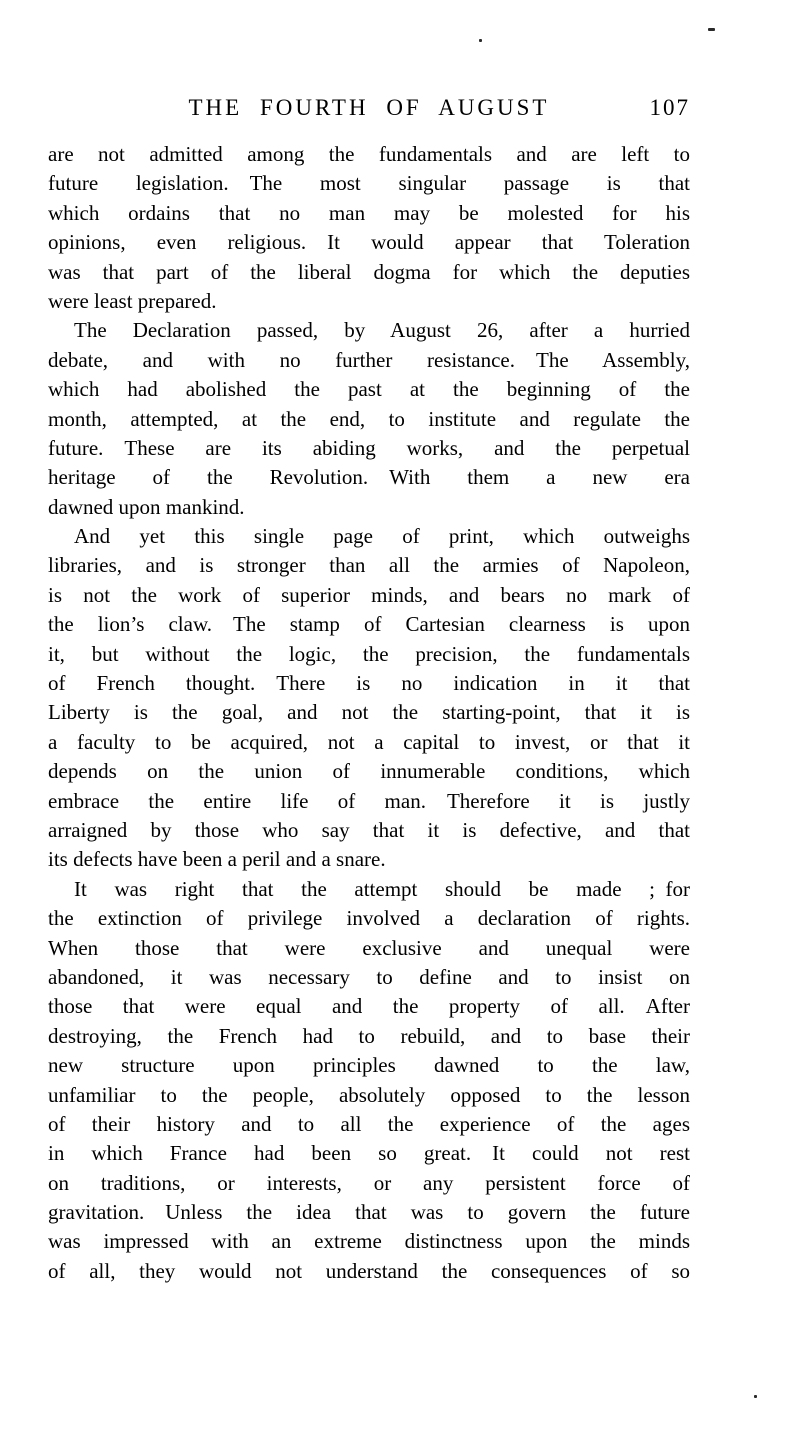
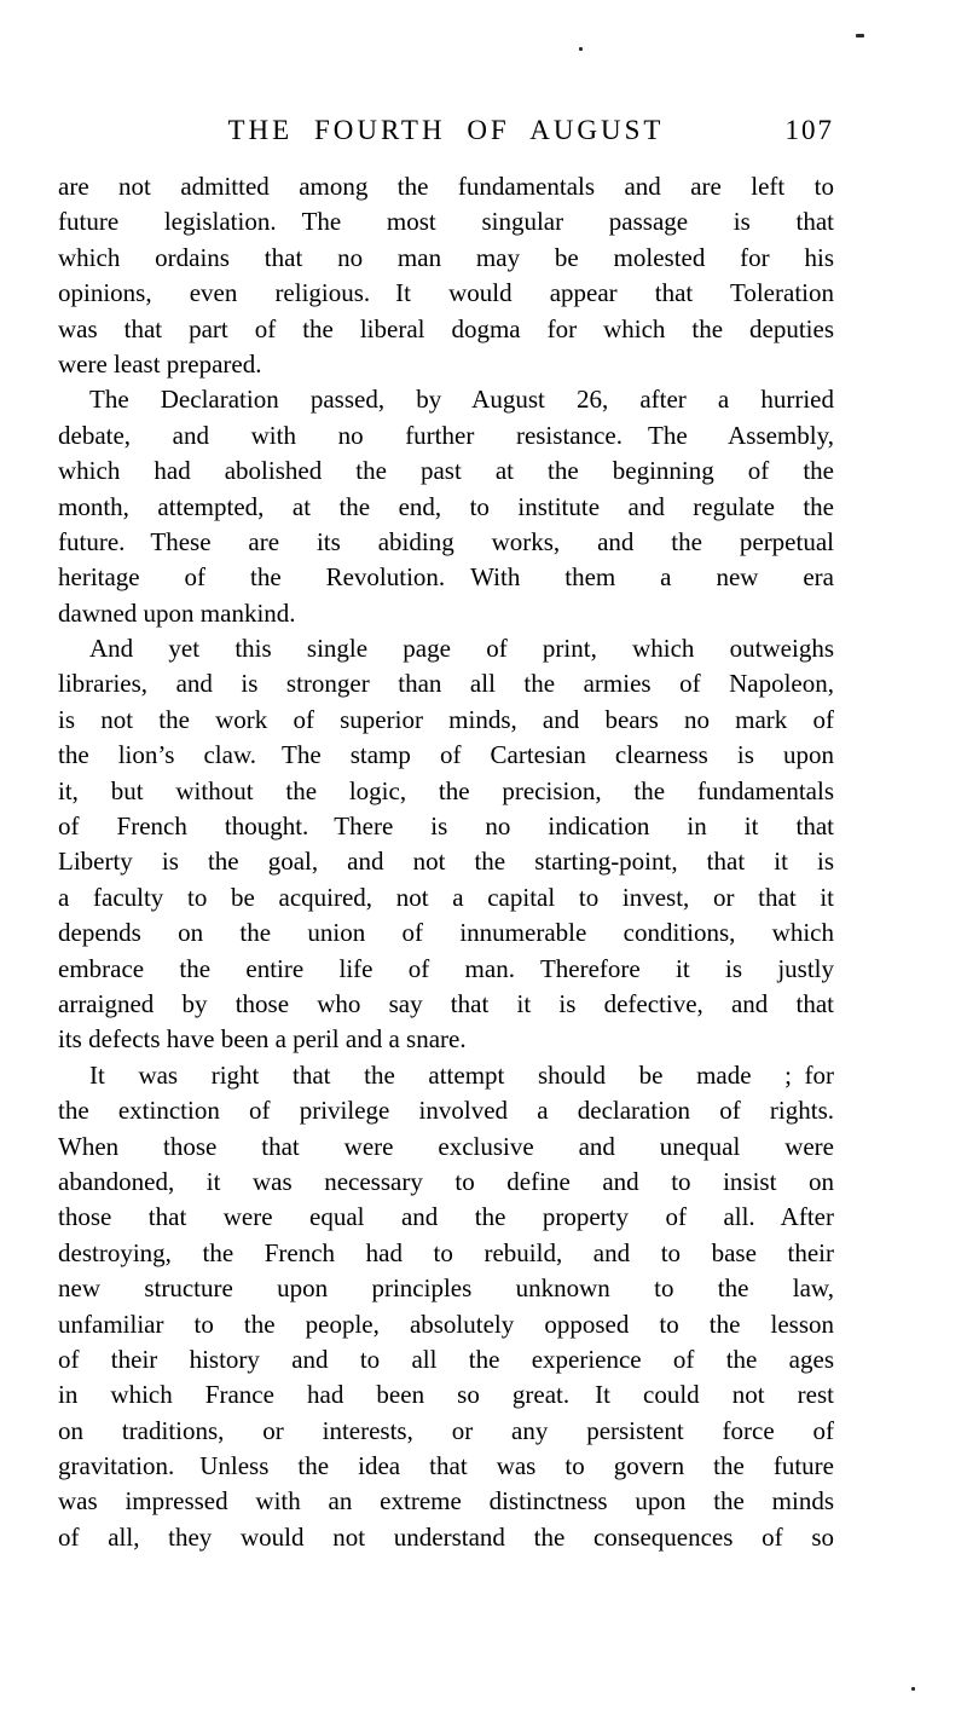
  THE FOURTH OF AUGUST
  107
  are not admitted among the fundamentals and are left to
  future legislation. The most singular passage is that
  which ordains that no man may be molested for his
  opinions, even religious. It would appear that Toleration
  was that part of the liberal dogma for which the deputies
  were least prepared.
  The Declaration passed, by August 26, after a hurried
  debate, and with no further resistance. The Assembly,
  which had abolished the past at the beginning of the
  month, attempted, at the end, to institute and regulate the
  future. These are its abiding works, and the perpetual
  heritage of the Revolution. With them a new era
  dawned upon mankind.
  And yet this single page of print, which outweighs
  libraries, and is stronger than all the armies of Napoleon,
  is not the work of superior minds, and bears no mark of
  the lion’s claw. The stamp of Cartesian clearness is upon
  it, but without the logic, the precision, the fundamentals
  of French thought. There is no indication in it that
  Liberty is the goal, and not the starting-point, that it is
  a faculty to be acquired, not a capital to invest, or that it
  depends on the union of innumerable conditions, which
  embrace the entire life of man. Therefore it is justly
  arraigned by those who say that it is defective, and that
  its defects have been a peril and a snare.
  It was right that the attempt should be made ; for
  the extinction of privilege involved a declaration of rights.
  When those that were exclusive and unequal were
  abandoned, it was necessary to define and to insist on
  those that were equal and the property of all. After
  destroying, the French had to rebuild, and to base their
- new structure upon principles dawned to the law,
+ new structure upon principles unknown to the law,
  unfamiliar to the people, absolutely opposed to the lesson
  of their history and to all the experience of the ages
  in which France had been so great. It could not rest
  on traditions, or interests, or any persistent force of
  gravitation. Unless the idea that was to govern the future
  was impressed with an extreme distinctness upon the minds
  of all, they would not understand the consequences of so
